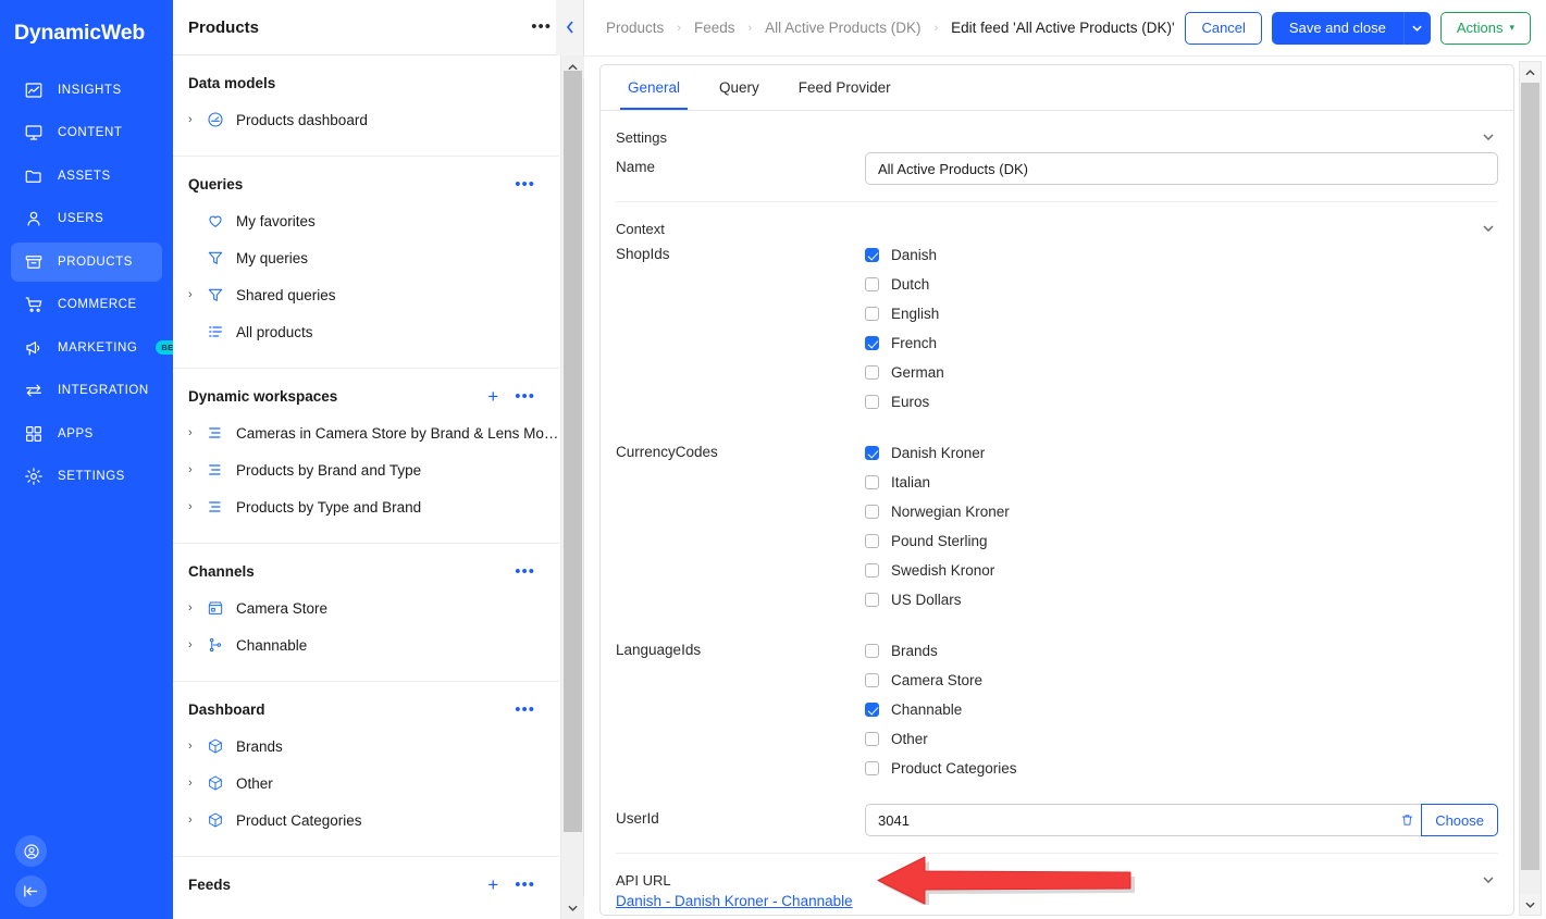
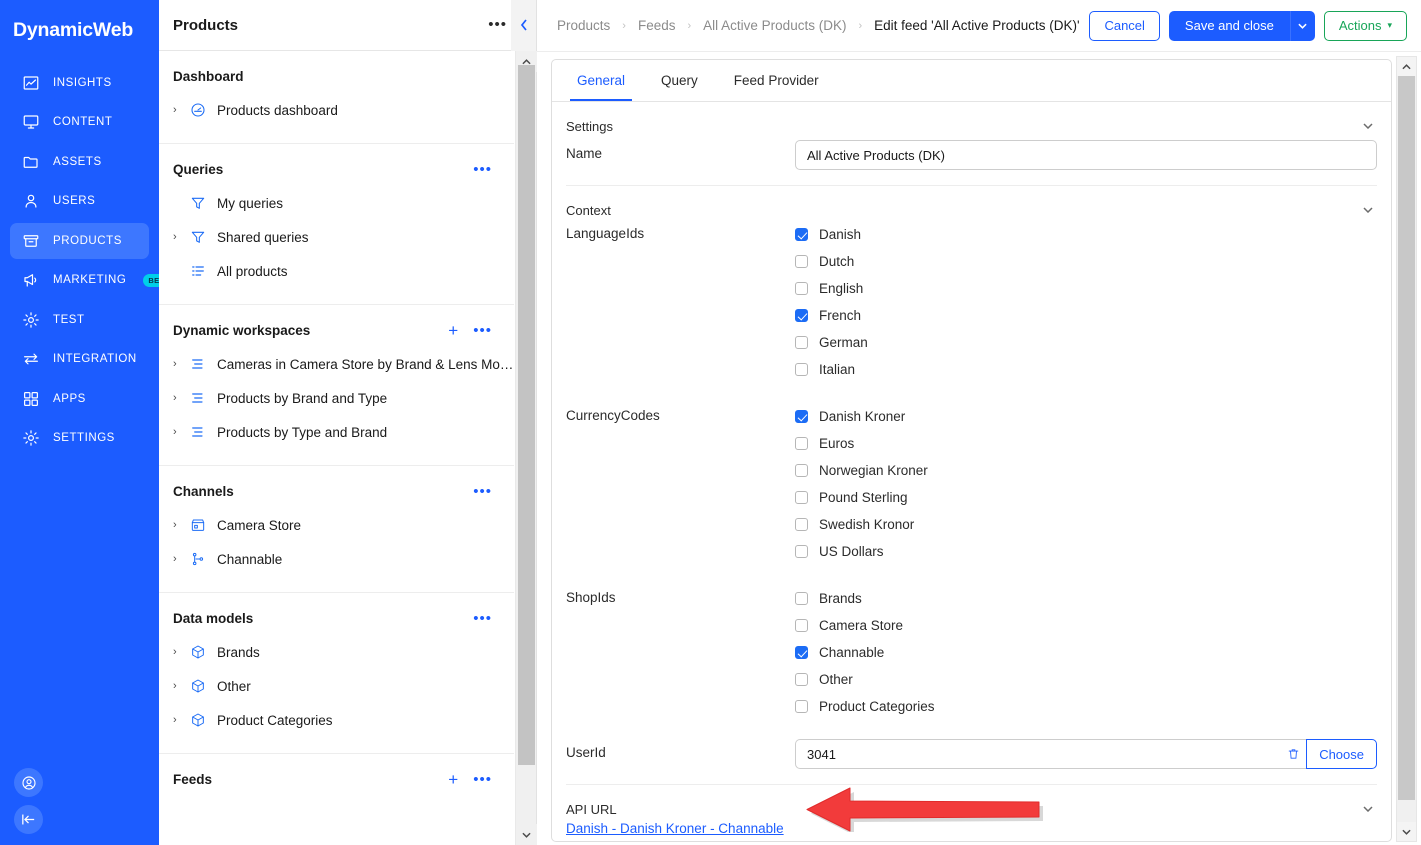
  DynamicWeb
  INSIGHTS
  CONTENT
  ASSETS
  USERS
  PRODUCTS
- COMMERCE
  MARKETING
+ TEST
  INTEGRATION
  APPS
  SETTINGS
  Products
  •••
- Data models
+ Dashboard
  ›
  Products dashboard
  Queries
  •••
- My favorites
  My queries
  ›
  Shared queries
  All products
  Dynamic workspaces
  +
  •••
  ›
  Cameras in Camera Store by Brand & Lens Moun
  ›
  Products by Brand and Type
  ›
  Products by Type and Brand
  Channels
  •••
  ›
  Camera Store
  ›
  Channable
- Dashboard
+ Data models
  •••
  ›
  Brands
  ›
  Other
  ›
  Product Categories
  Feeds
  +
  •••
  Products
  ›
  Feeds
  ›
  All Active Products (DK)
  ›
  Edit feed 'All Active Products (DK)'
  Cancel
  Save and close
  Actions
  ▾
  General
  Query
  Feed Provider
  Settings
  Name
  All Active Products (DK)
  Context
- ShopIds
+ LanguageIds
  Danish
  Dutch
  English
  French
  German
- Euros
+ Italian
  CurrencyCodes
  Danish Kroner
- Italian
+ Euros
  Norwegian Kroner
  Pound Sterling
  Swedish Kronor
  US Dollars
- LanguageIds
+ ShopIds
  Brands
  Camera Store
  Channable
  Other
  Product Categories
  UserId
  3041
  Choose
  API URL
  Danish - Danish Kroner - Channable
